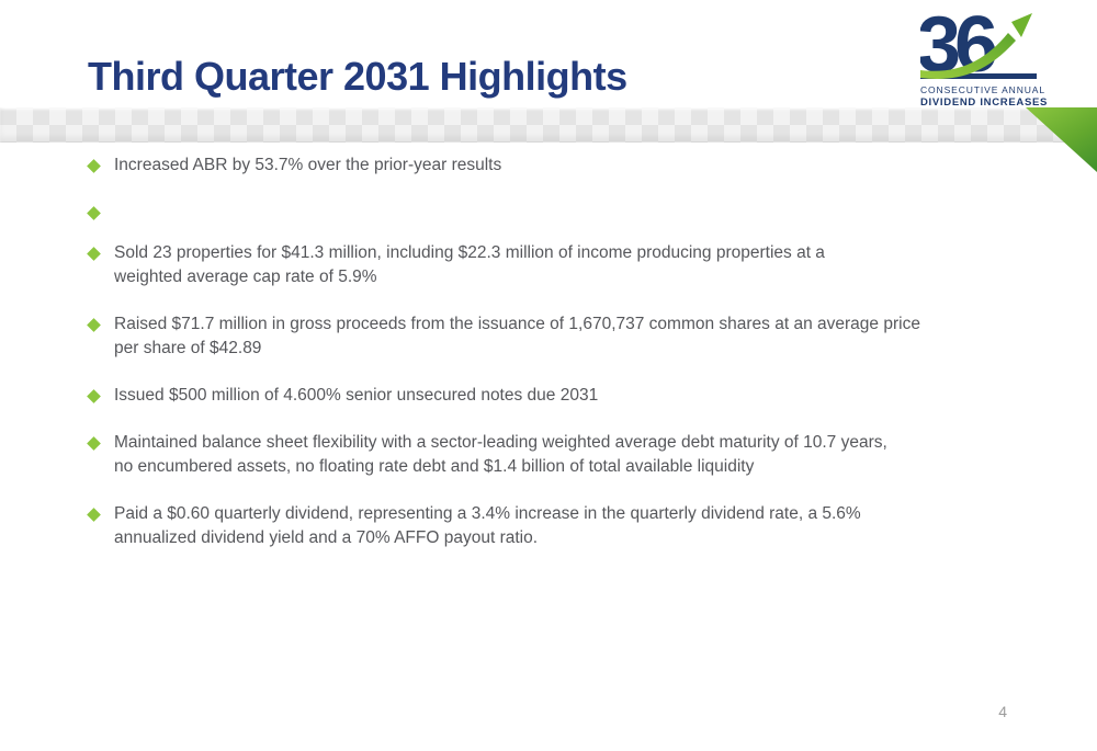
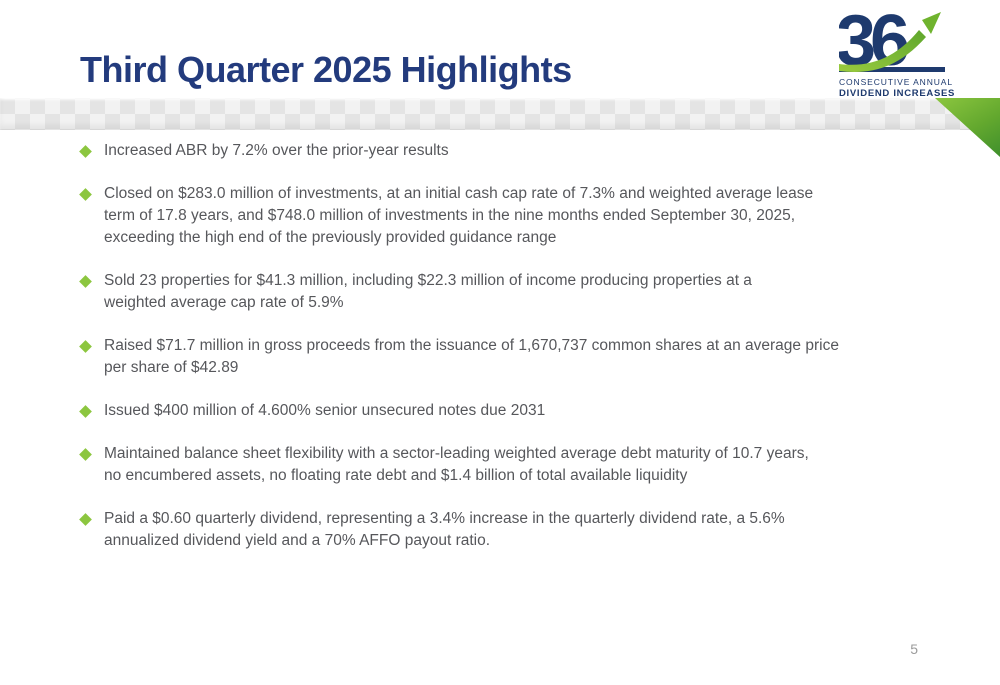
- Third Quarter 2031 Highlights
+ Third Quarter 2025 Highlights
  36
  CONSECUTIVE ANNUAL
  DIVIDEND INCREASES
- Increased ABR by 53.7% over the prior-year results
+ Increased ABR by 7.2% over the prior-year results
+ Closed on $283.0 million of investments, at an initial cash cap rate of 7.3% and weighted average lease
+ term of 17.8 years, and $748.0 million of investments in the nine months ended September 30, 2025,
+ exceeding the high end of the previously provided guidance range
  Sold 23 properties for $41.3 million, including $22.3 million of income producing properties at a
  weighted average cap rate of 5.9%
  Raised $71.7 million in gross proceeds from the issuance of 1,670,737 common shares at an average price
  per share of $42.89
- Issued $500 million of 4.600% senior unsecured notes due 2031
+ Issued $400 million of 4.600% senior unsecured notes due 2031
  Maintained balance sheet flexibility with a sector-leading weighted average debt maturity of 10.7 years,
  no encumbered assets, no floating rate debt and $1.4 billion of total available liquidity
  Paid a $0.60 quarterly dividend, representing a 3.4% increase in the quarterly dividend rate, a 5.6%
  annualized dividend yield and a 70% AFFO payout ratio.
- 4
+ 5
